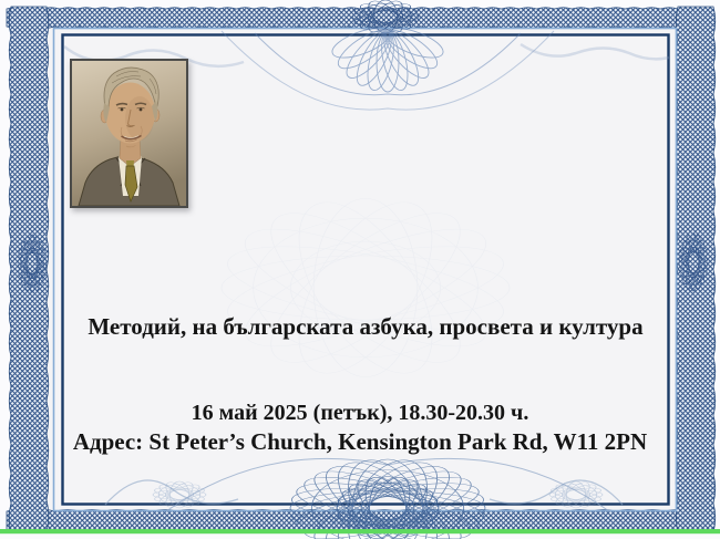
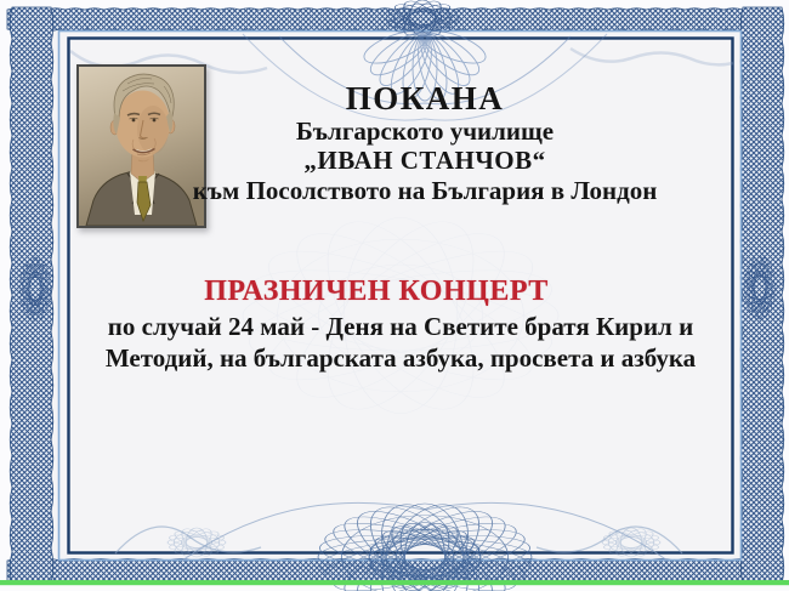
+ ПОКАНА
+ Българското училище
+ „ИВАН СТАНЧОВ“
+ към Посолството на България в Лондон
+ ПРАЗНИЧЕН КОНЦЕРТ
+ по случай 24 май - Деня на Светите братя Кирил и
- Методий, на българската азбука, просвета и култура
+ Методий, на българската азбука, просвета и азбука
- 16 май 2025 (петък), 18.30-20.30 ч.
- Адрес: St Peter’s Church, Kensington Park Rd, W11 2PN
